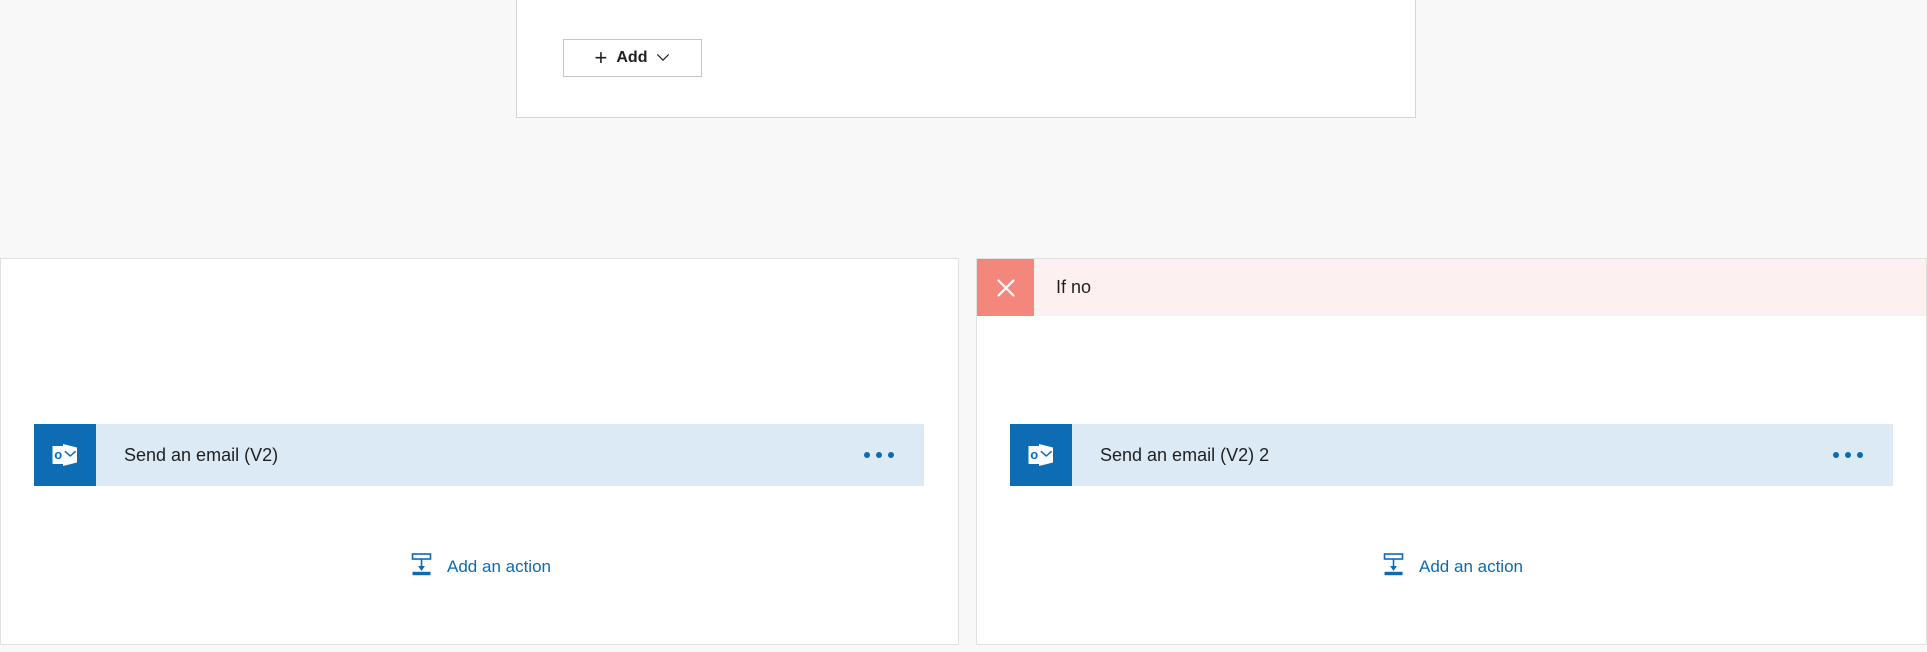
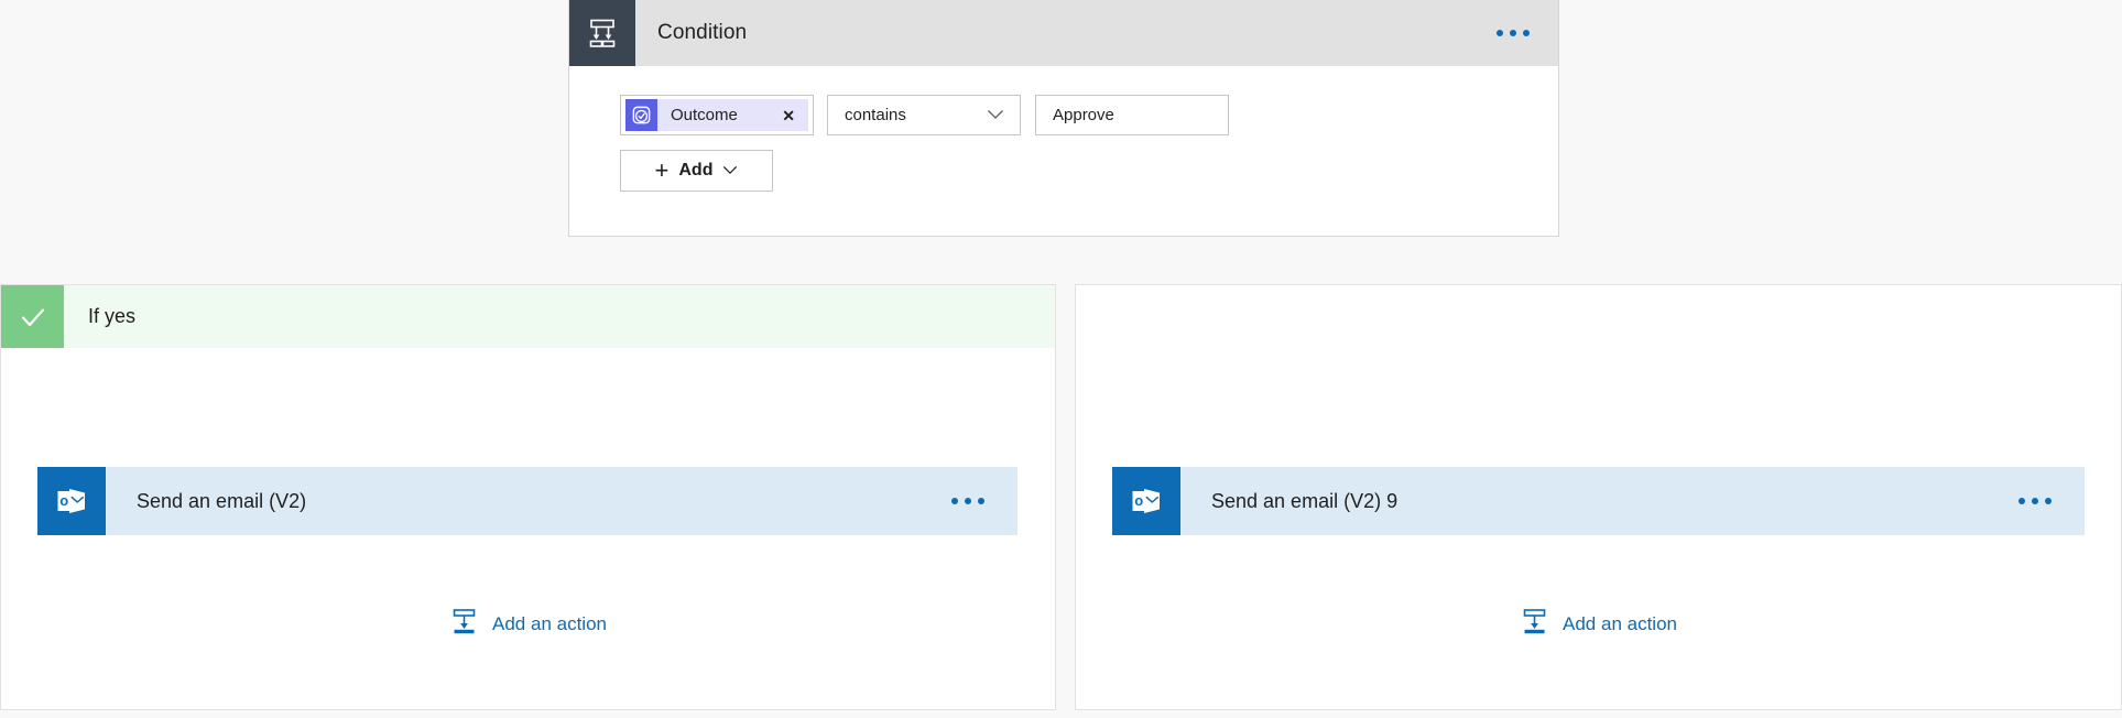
+ Condition
+ Outcome
+ ✕
+ contains
+ Approve
  +
  Add
+ If yes
  o
  Send an email (V2)
  Add an action
- If no
  o
- Send an email (V2) 2
+ Send an email (V2) 9
  Add an action
